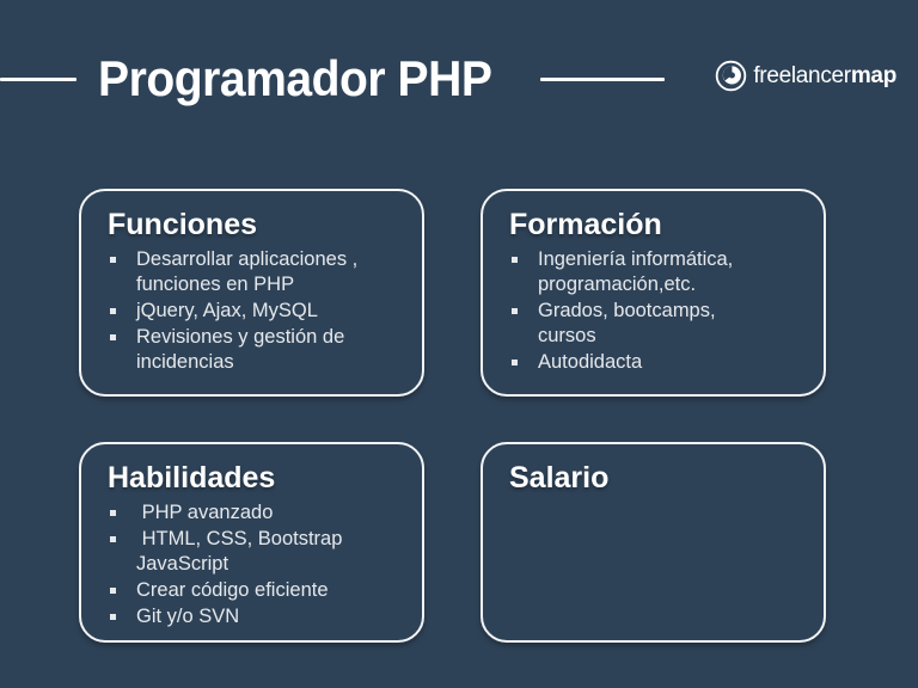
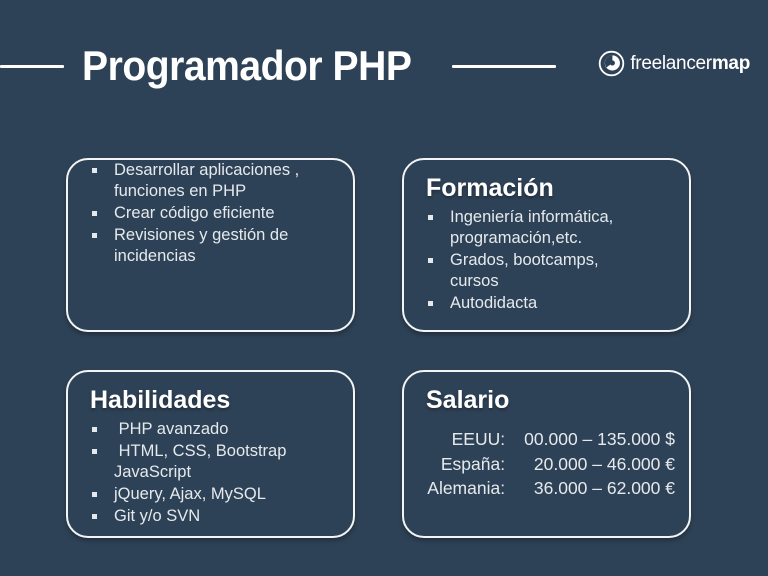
  Programador PHP
  freelancermap
- Funciones
  Desarrollar aplicaciones ,
  funciones en PHP
- jQuery, Ajax, MySQL
+ Crear código eficiente
  Revisiones y gestión de
  incidencias
  Formación
  Ingeniería informática,
  programación,etc.
  Grados, bootcamps,
  cursos
  Autodidacta
  Habilidades
  PHP avanzado
  HTML, CSS, Bootstrap
  JavaScript
- Crear código eficiente
+ jQuery, Ajax, MySQL
  Git y/o SVN
  Salario
+ EEUU:	00.000 – 135.000 $
+ España:	20.000 – 46.000 €
+ Alemania:	36.000 – 62.000 €
